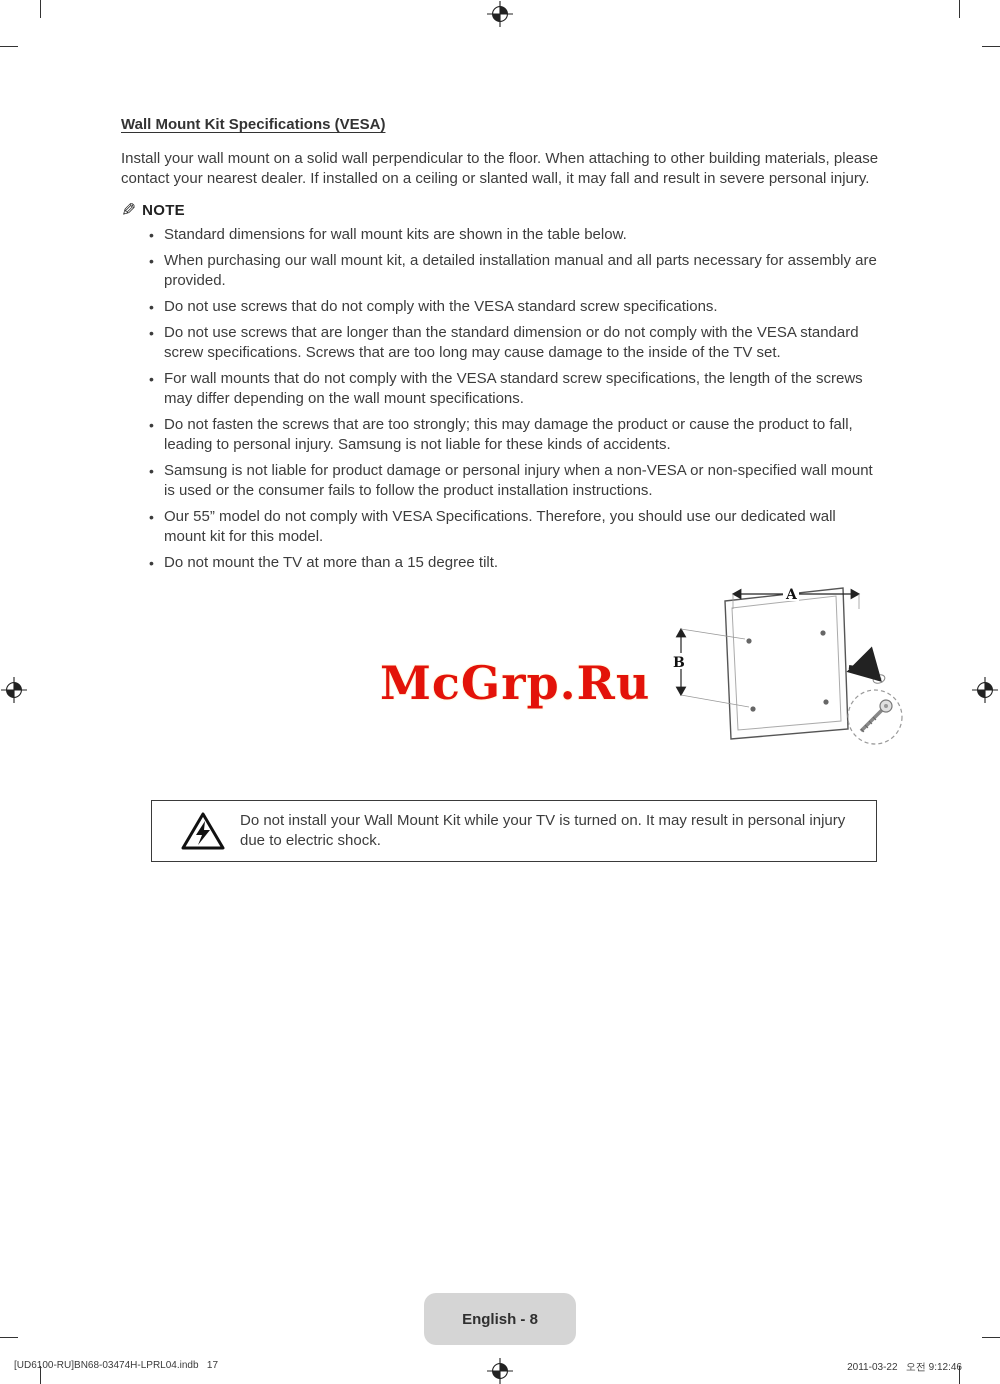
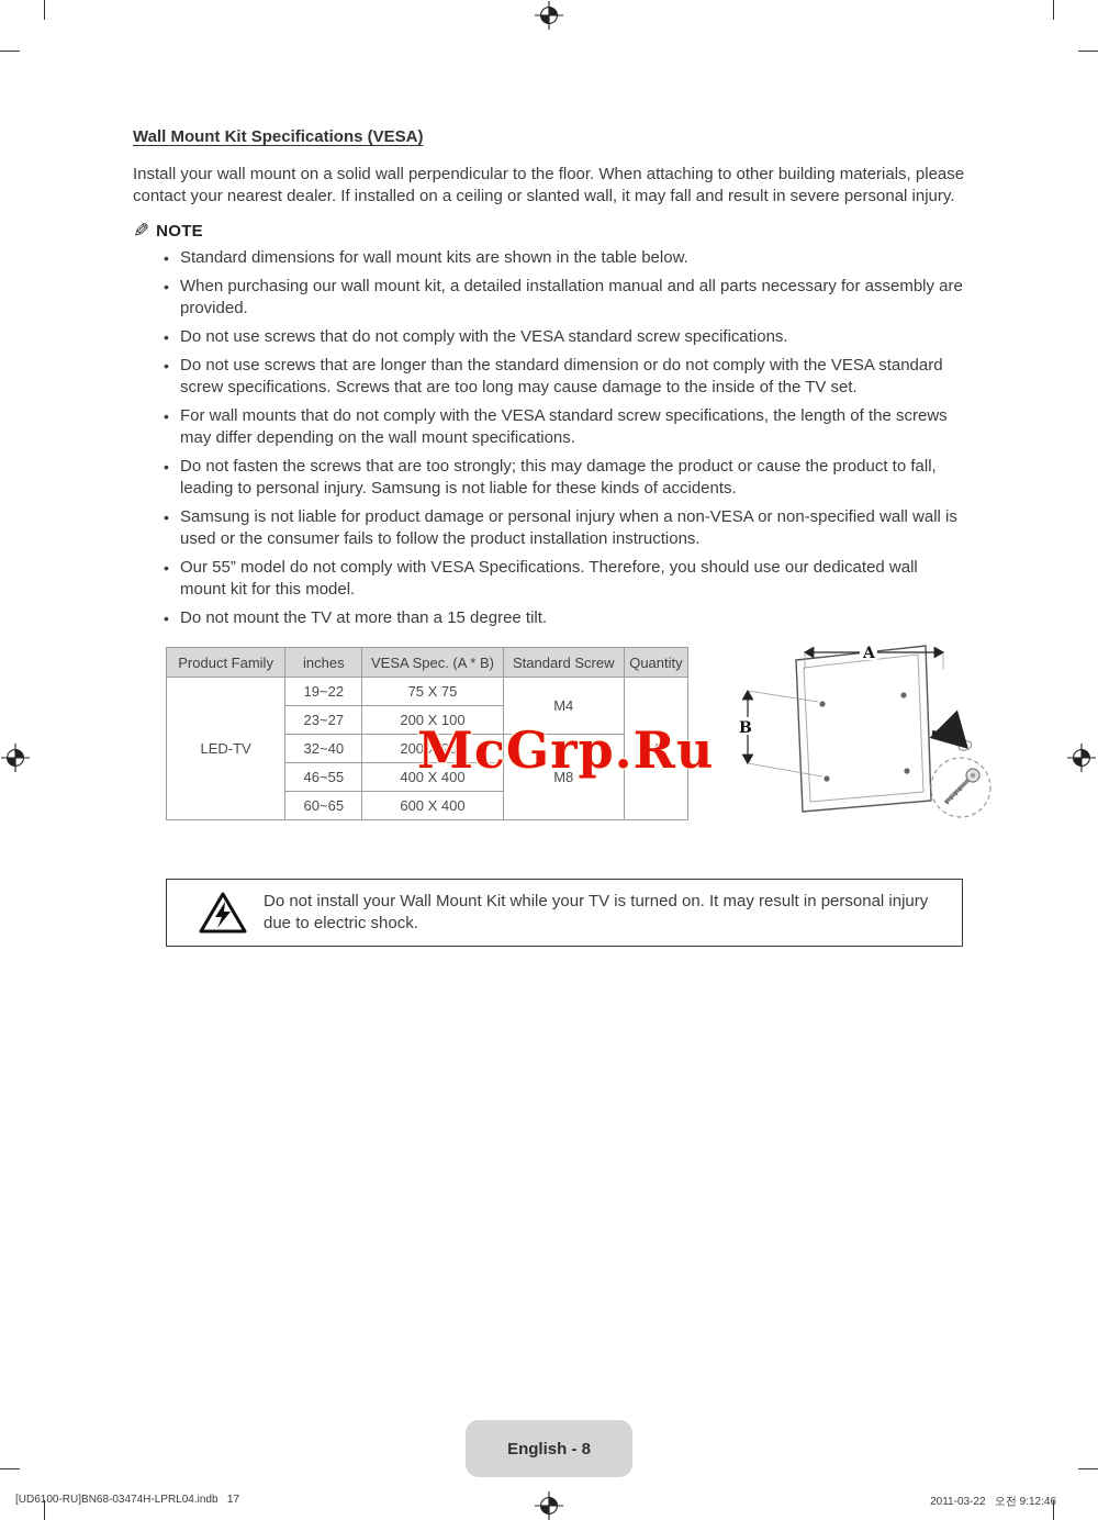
  Wall Mount Kit Specifications (VESA)
  Install your wall mount on a solid wall perpendicular to the floor. When attaching to other building materials, please contact your nearest dealer. If installed on a ceiling or slanted wall, it may fall and result in severe personal injury.
  NOTE
  Standard dimensions for wall mount kits are shown in the table below.
  When purchasing our wall mount kit, a detailed installation manual and all parts necessary for assembly are provided.
  Do not use screws that do not comply with the VESA standard screw specifications.
  Do not use screws that are longer than the standard dimension or do not comply with the VESA standard screw specifications. Screws that are too long may cause damage to the inside of the TV set.
  For wall mounts that do not comply with the VESA standard screw specifications, the length of the screws may differ depending on the wall mount specifications.
  Do not fasten the screws that are too strongly; this may damage the product or cause the product to fall, leading to personal injury. Samsung is not liable for these kinds of accidents.
- Samsung is not liable for product damage or personal injury when a non-VESA or non-specified wall mount is used or the consumer fails to follow the product installation instructions.
+ Samsung is not liable for product damage or personal injury when a non-VESA or non-specified wall wall is used or the consumer fails to follow the product installation instructions.
  Our 55” model do not comply with VESA Specifications. Therefore, you should use our dedicated wall mount kit for this model.
  Do not mount the TV at more than a 15 degree tilt.
+ Product Family	inches	VESA Spec. (A * B)	Standard Screw	Quantity
+ LED-TV	19~22	75 X 75	M4	4
+ 23~27	200 X 100
+ 32~40	200 X 200	M8
+ 46~55	400 X 400
+ 60~65	600 X 400
  A
  B
  Do not install your Wall Mount Kit while your TV is turned on. It may result in personal injury due to electric shock.
  McGrp.Ru
  English - 8
  [UD6100-RU]BN68-03474H-LPRL04.indb 17
  2011-03-22 오전 9:12:46
